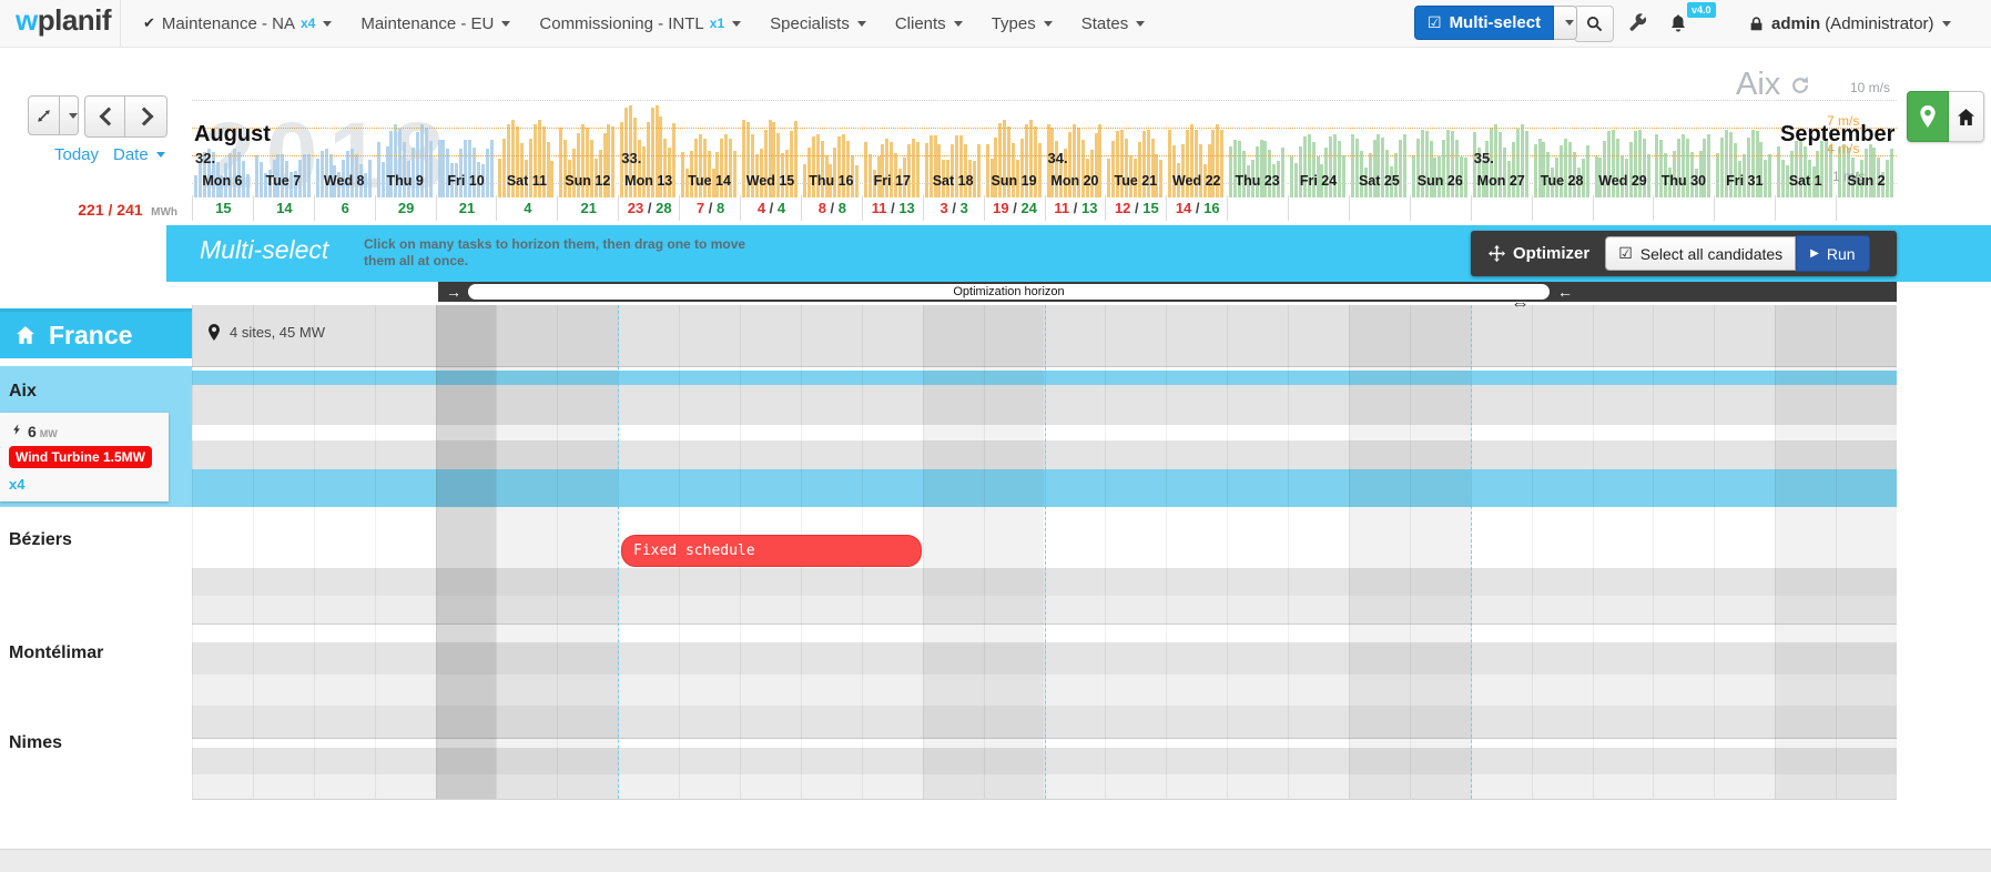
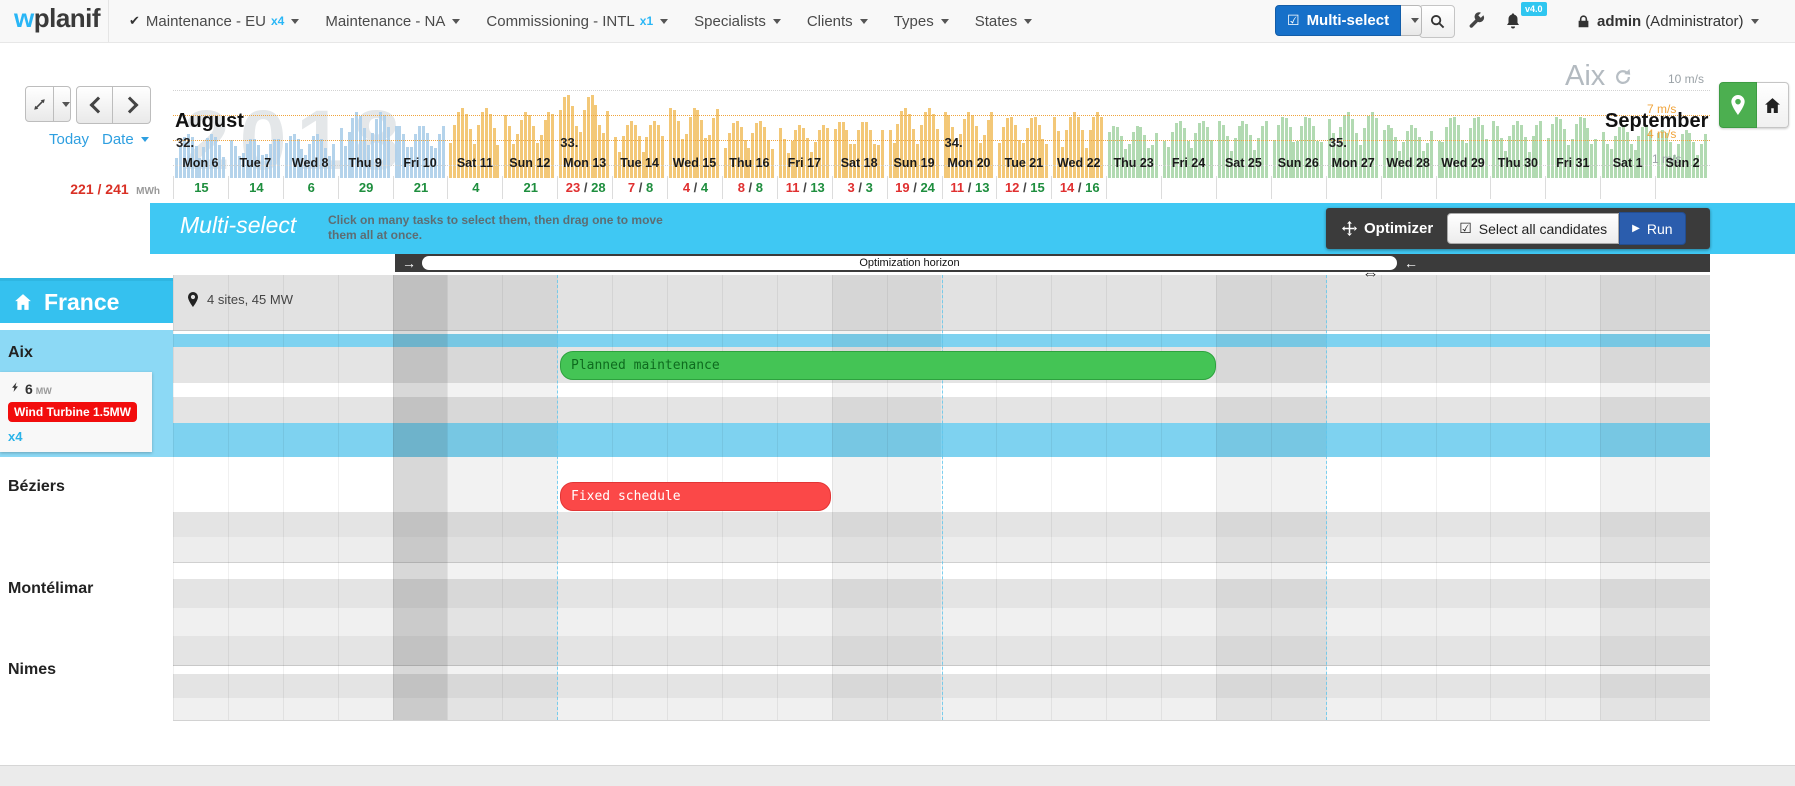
  Aix
  10 m/s
  7 m/s
  4 m/s
  1 m/s
  August
  September
  32.
  33.
  34.
  35.
  Mon 6
  15
  Tue 7
  14
  Wed 8
  6
  Thu 9
  29
  Fri 10
  21
  Sat 11
  4
  Sun 12
  21
  Mon 13
  23 / 28
  Tue 14
  7 / 8
  Wed 15
  4 / 4
  Thu 16
  8 / 8
  Fri 17
  11 / 13
  Sat 18
  3 / 3
  Sun 19
  19 / 24
  Mon 20
  11 / 13
  Tue 21
  12 / 15
  Wed 22
  14 / 16
  Thu 23
  Fri 24
  Sat 25
  Sun 26
  Mon 27
- Tue 28
+ Wed 28
  Wed 29
  Thu 30
  Fri 31
  Sat 1
  Sun 2
  221 / 241 MWh
  Today
  Date
  Multi-select
- Click on many tasks to horizon them, then drag one to move
+ Click on many tasks to select them, then drag one to move
  them all at once.
  Optimizer
  ☑
  Select all candidates
  ▶
  Run
  →
  Optimization horizon
  ←
  ⇔
  4 sites, 45 MW
+ Planned maintenance
  Fixed schedule
  France
  Aix
  6
  MW
  Wind Turbine 1.5MW
  x4
  Béziers
  Montélimar
  Nimes
  wplanif
  ✔
- Maintenance - NA
+ Maintenance - EU
  x4
- Maintenance - EU
+ Maintenance - NA
  Commissioning - INTL
  x1
  Specialists
  Clients
  Types
  States
  ☑
  Multi-select
  v4.0
  admin
  (Administrator)
